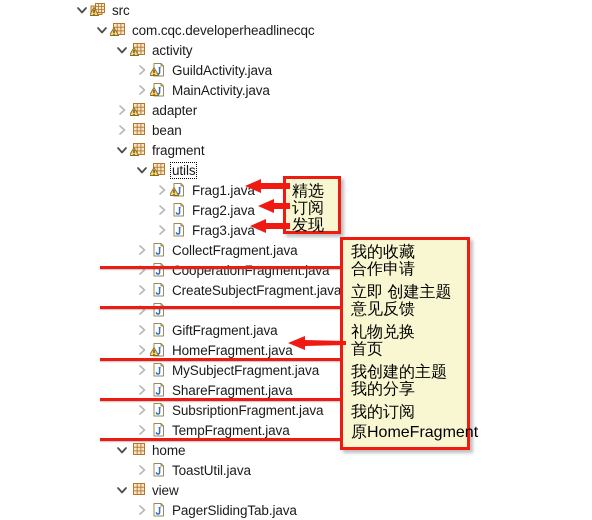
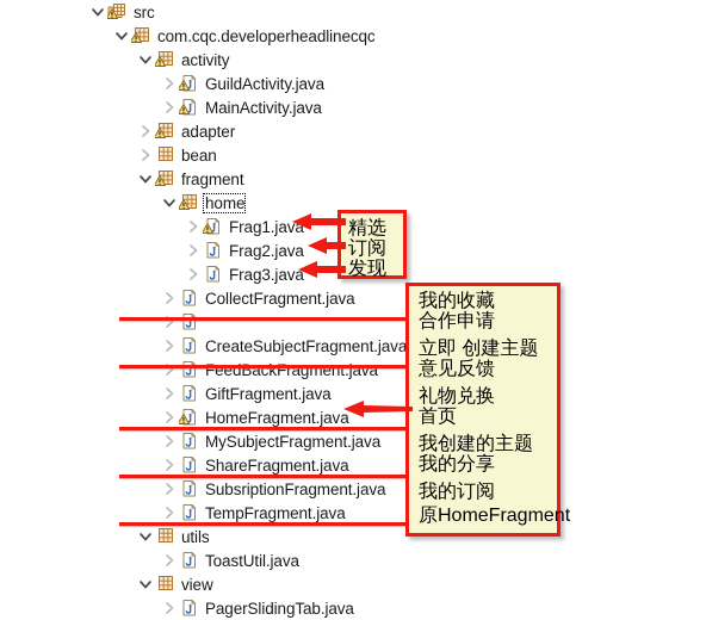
  src
  com.cqc.developerheadlinecqc
  activity
  GuildActivity.java
  MainActivity.java
  adapter
  bean
  fragment
- utils
+ home
  Frag1.java
  Frag2.java
  Frag3.java
  CollectFragment.java
- CooperationFragment.java
  CreateSubjectFragment.java
+ FeedBackFragment.java
  GiftFragment.java
  HomeFragment.java
  MySubjectFragment.java
  ShareFragment.java
  SubsriptionFragment.java
  TempFragment.java
- home
+ utils
  ToastUtil.java
  view
  PagerSlidingTab.java
  精选
  订阅
  发现
  我的收藏
  合作申请
  立即 创建主题
  意见反馈
  礼物兑换
  首页
  我创建的主题
  我的分享
  我的订阅
  原HomeFragment
